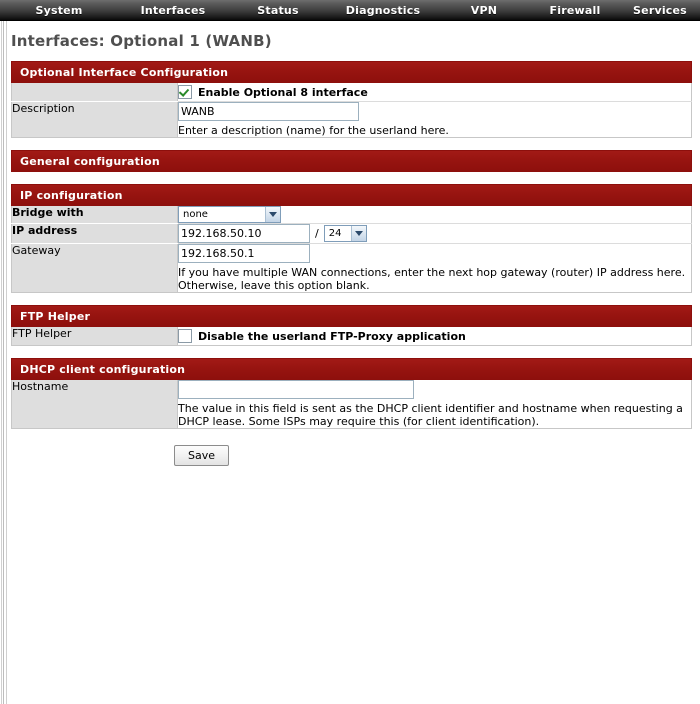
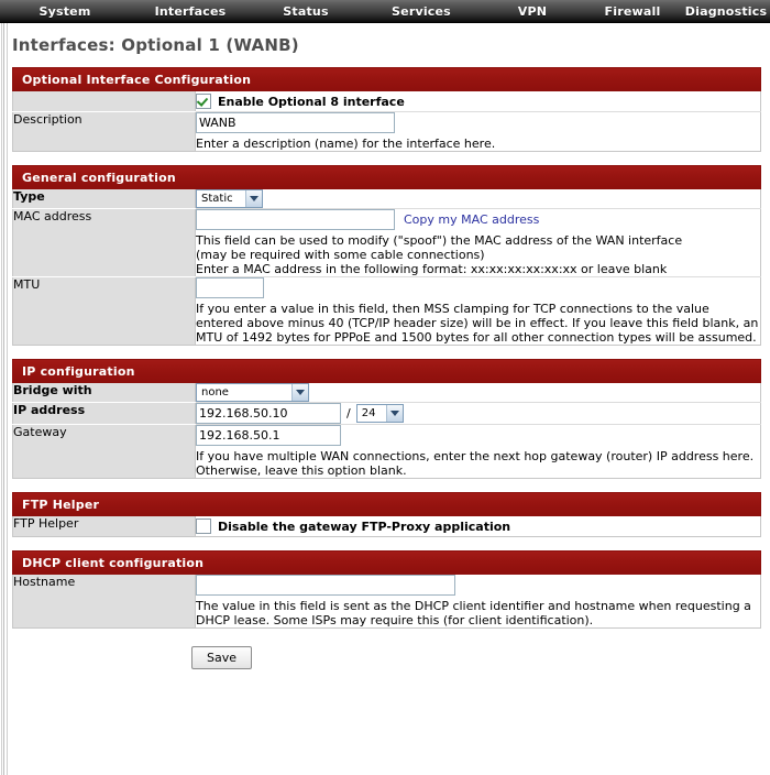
  System
  Interfaces
  Status
- Diagnostics
+ Services
  VPN
  Firewall
- Services
+ Diagnostics
  Interfaces: Optional 1 (WANB)
  Optional Interface Configuration
  	Enable Optional 8 interface
- Description	WANB Enter a description (name) for the userland here.
+ Description	WANB Enter a description (name) for the interface here.
  General configuration
+ Type	Static
+ MAC address	Copy my MAC address This field can be used to modify ("spoof") the MAC address of the WAN interface (may be required with some cable connections) Enter a MAC address in the following format: xx:xx:xx:xx:xx:xx or leave blank
+ MTU	If you enter a value in this field, then MSS clamping for TCP connections to the value entered above minus 40 (TCP/IP header size) will be in effect. If you leave this field blank, an MTU of 1492 bytes for PPPoE and 1500 bytes for all other connection types will be assumed.
  IP configuration
  Bridge with	none
  IP address	192.168.50.10 / 24
  Gateway	192.168.50.1 If you have multiple WAN connections, enter the next hop gateway (router) IP address here. Otherwise, leave this option blank.
  FTP Helper
- FTP Helper	Disable the userland FTP-Proxy application
+ FTP Helper	Disable the gateway FTP-Proxy application
  DHCP client configuration
  Hostname	The value in this field is sent as the DHCP client identifier and hostname when requesting a DHCP lease. Some ISPs may require this (for client identification).
  Save
